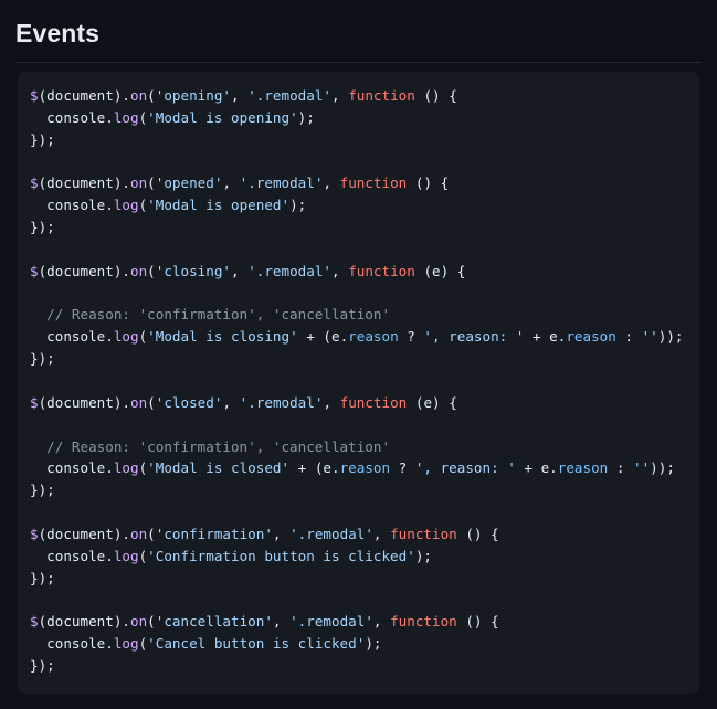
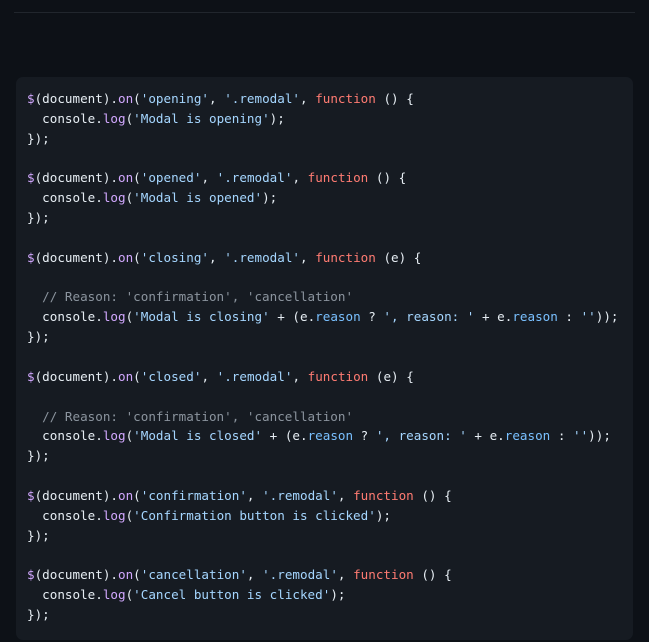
- Events
  $(document).on('opening', '.remodal', function () { console.log('Modal is opening'); }); $(document).on('opened', '.remodal', function () { console.log('Modal is opened'); }); $(document).on('closing', '.remodal', function (e) { // Reason: 'confirmation', 'cancellation' console.log('Modal is closing' + (e.reason ? ', reason: ' + e.reason : '')); }); $(document).on('closed', '.remodal', function (e) { // Reason: 'confirmation', 'cancellation' console.log('Modal is closed' + (e.reason ? ', reason: ' + e.reason : '')); }); $(document).on('confirmation', '.remodal', function () { console.log('Confirmation button is clicked'); }); $(document).on('cancellation', '.remodal', function () { console.log('Cancel button is clicked'); });
